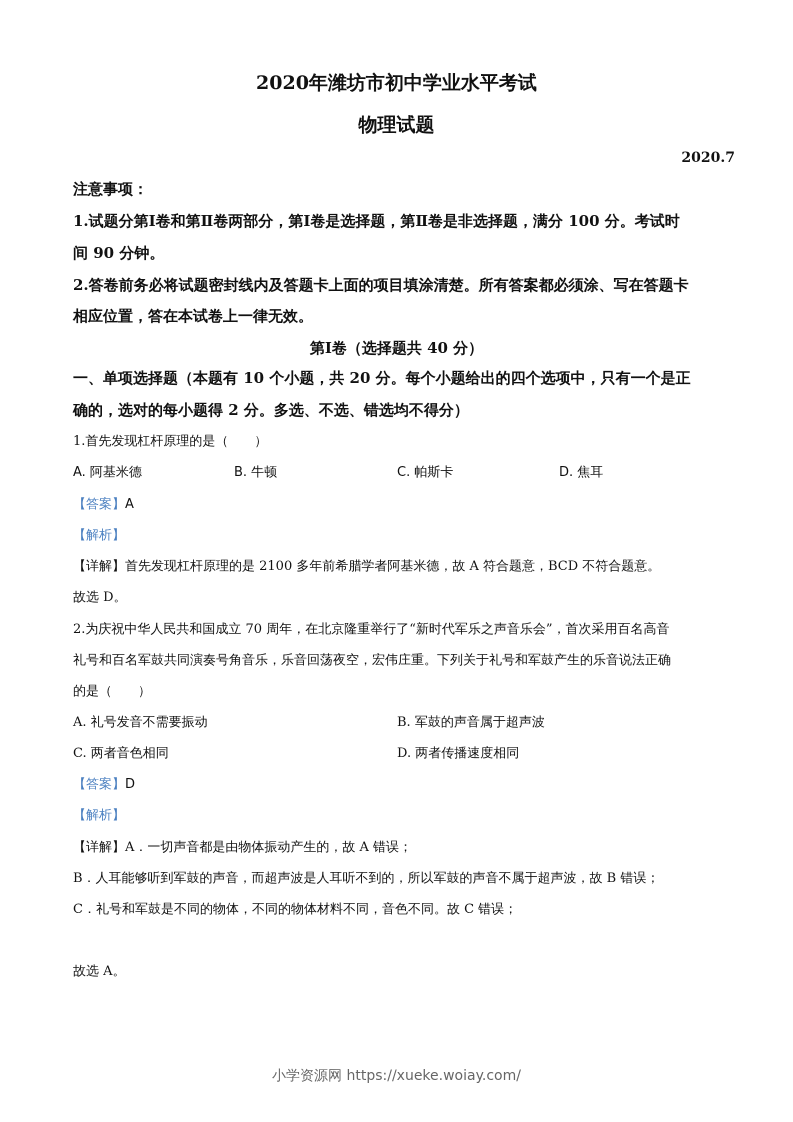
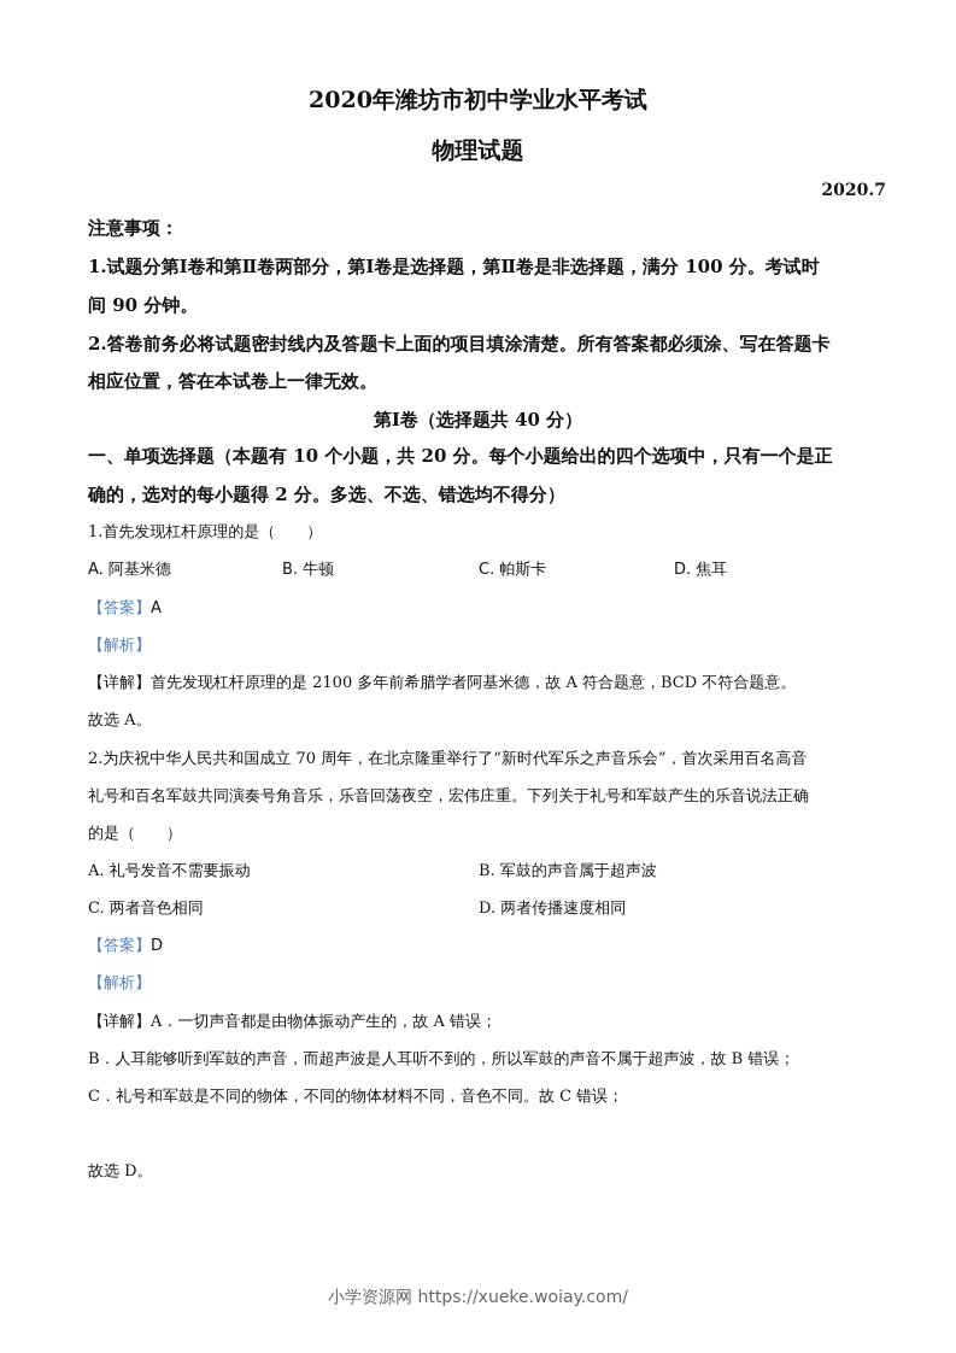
  2020年潍坊市初中学业水平考试
  物理试题
  2020.7
  注意事项：
  1.试题分第Ⅰ卷和第Ⅱ卷两部分，第Ⅰ卷是选择题，第Ⅱ卷是非选择题，满分 100 分。考试时
  间 90 分钟。
  2.答卷前务必将试题密封线内及答题卡上面的项目填涂清楚。所有答案都必须涂、写在答题卡
  相应位置，答在本试卷上一律无效。
  第Ⅰ卷（选择题共 40 分）
  一、单项选择题（本题有 10 个小题，共 20 分。每个小题给出的四个选项中，只有一个是正
  确的，选对的每小题得 2 分。多选、不选、错选均不得分）
  1.首先发现杠杆原理的是（ ）
  A. 阿基米德
  B. 牛顿
  C. 帕斯卡
  D. 焦耳
  【答案】A
  【解析】
  【详解】首先发现杠杆原理的是 2100 多年前希腊学者阿基米德，故 A 符合题意，BCD 不符合题意。
- 故选 D。
+ 故选 A。
  2.为庆祝中华人民共和国成立 70 周年，在北京隆重举行了“新时代军乐之声音乐会”，首次采用百名高音
  礼号和百名军鼓共同演奏号角音乐，乐音回荡夜空，宏伟庄重。下列关于礼号和军鼓产生的乐音说法正确
  的是（ ）
  A. 礼号发音不需要振动
  B. 军鼓的声音属于超声波
  C. 两者音色相同
  D. 两者传播速度相同
  【答案】D
  【解析】
  【详解】A．一切声音都是由物体振动产生的，故 A 错误；
  B．人耳能够听到军鼓的声音，而超声波是人耳听不到的，所以军鼓的声音不属于超声波，故 B 错误；
  C．礼号和军鼓是不同的物体，不同的物体材料不同，音色不同。故 C 错误；
- 故选 A。
+ 故选 D。
  小学资源网 https://xueke.woiay.com/
